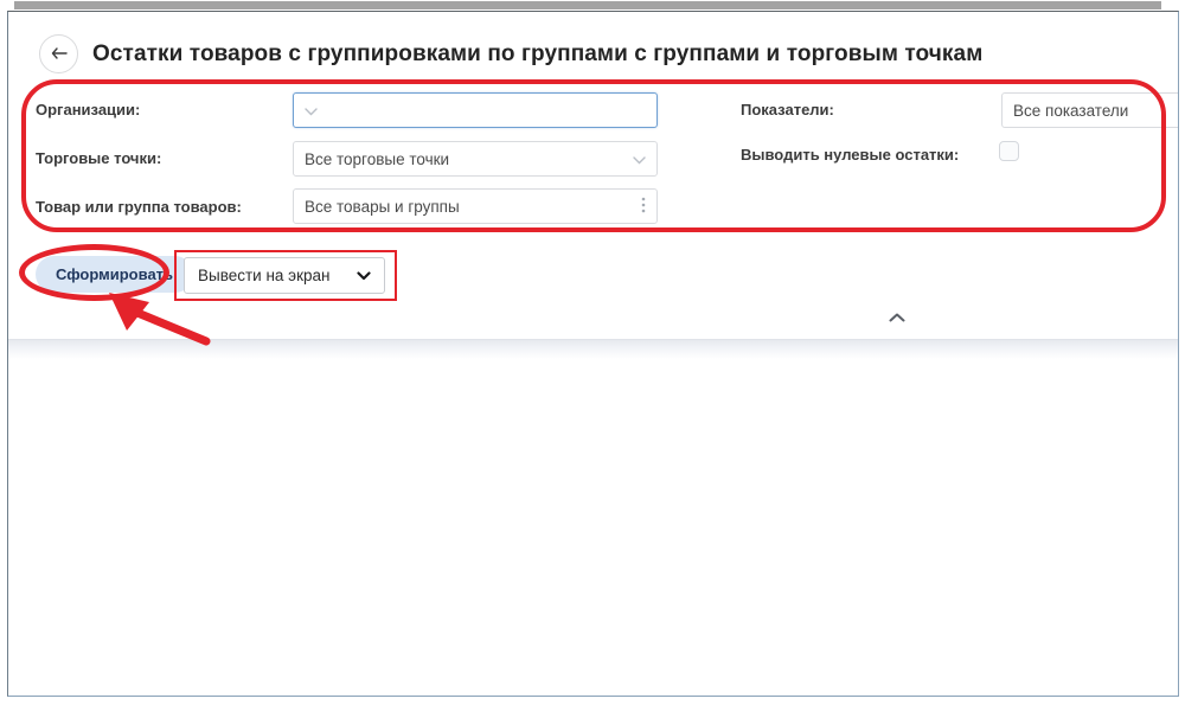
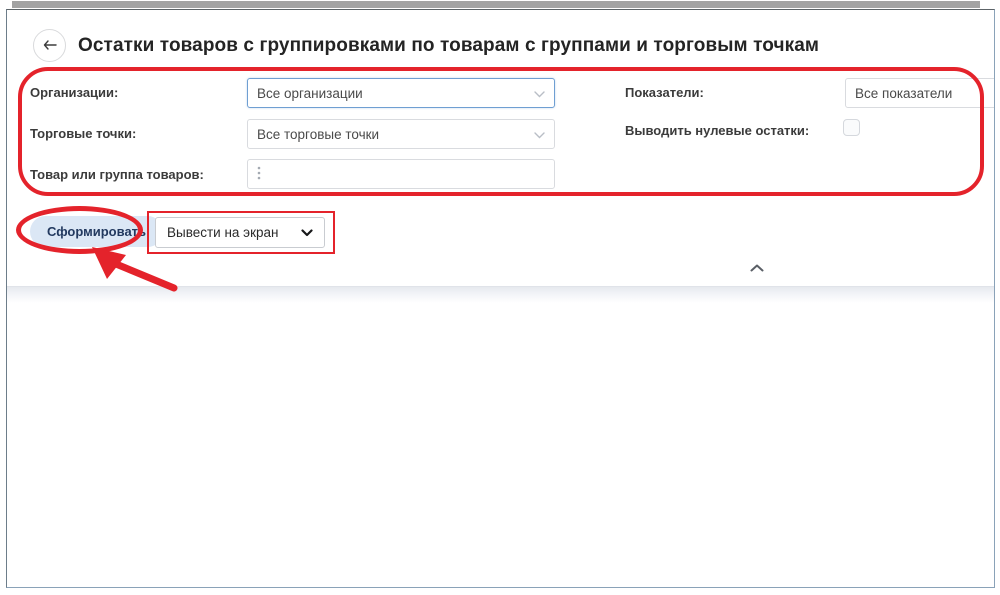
- Остатки товаров с группировками по группами с группами и торговым точкам
+ Остатки товаров с группировками по товарам с группами и торговым точкам
  Организации:
+ Все организации
  Торговые точки:
  Все торговые точки
  Товар или группа товаров:
- Все товары и группы
  Показатели:
  Все показатели
  Выводить нулевые остатки:
  Сформировать
  Вывести на экран
